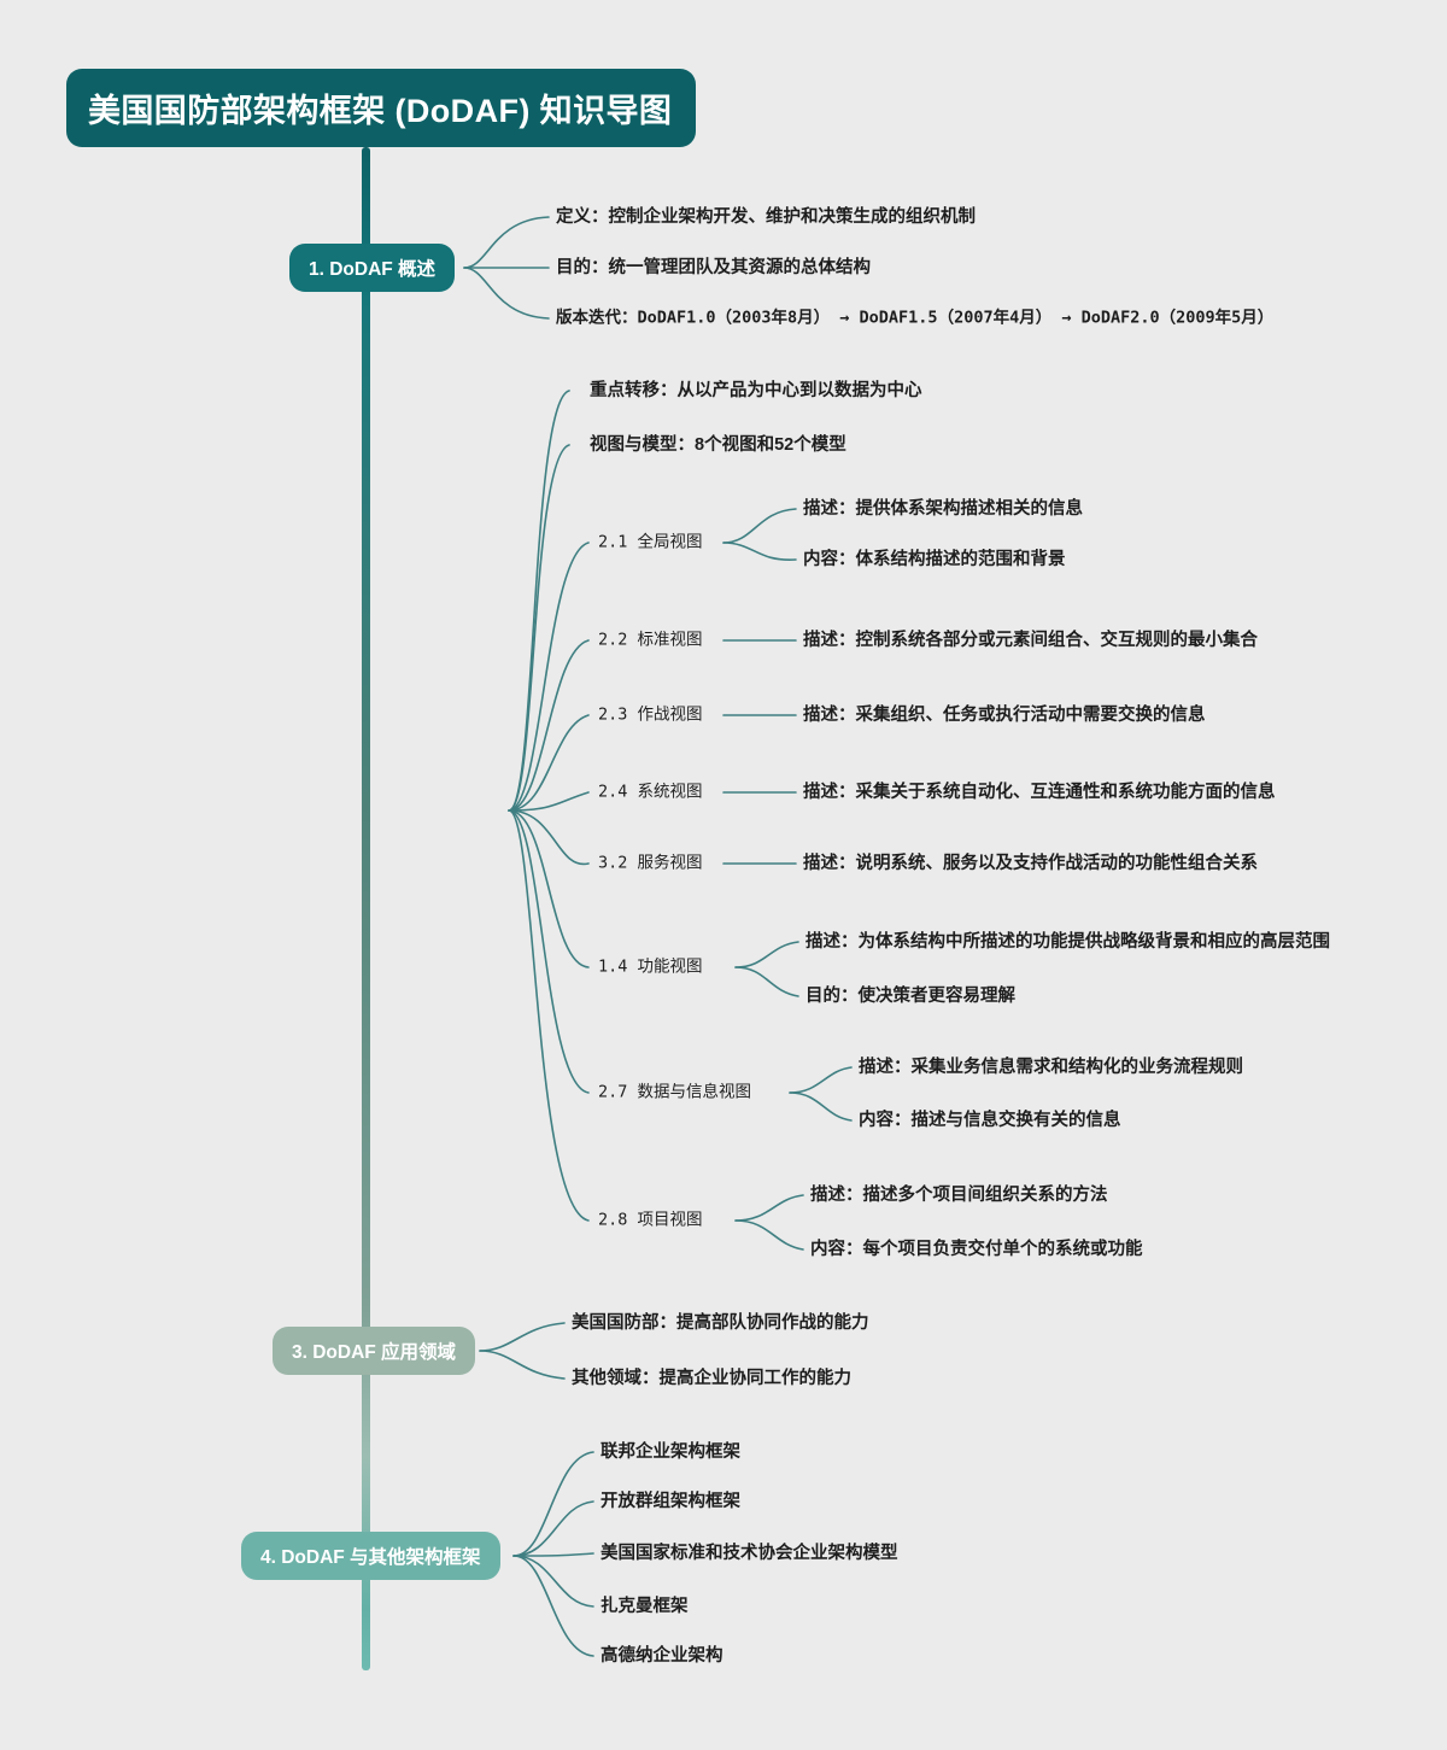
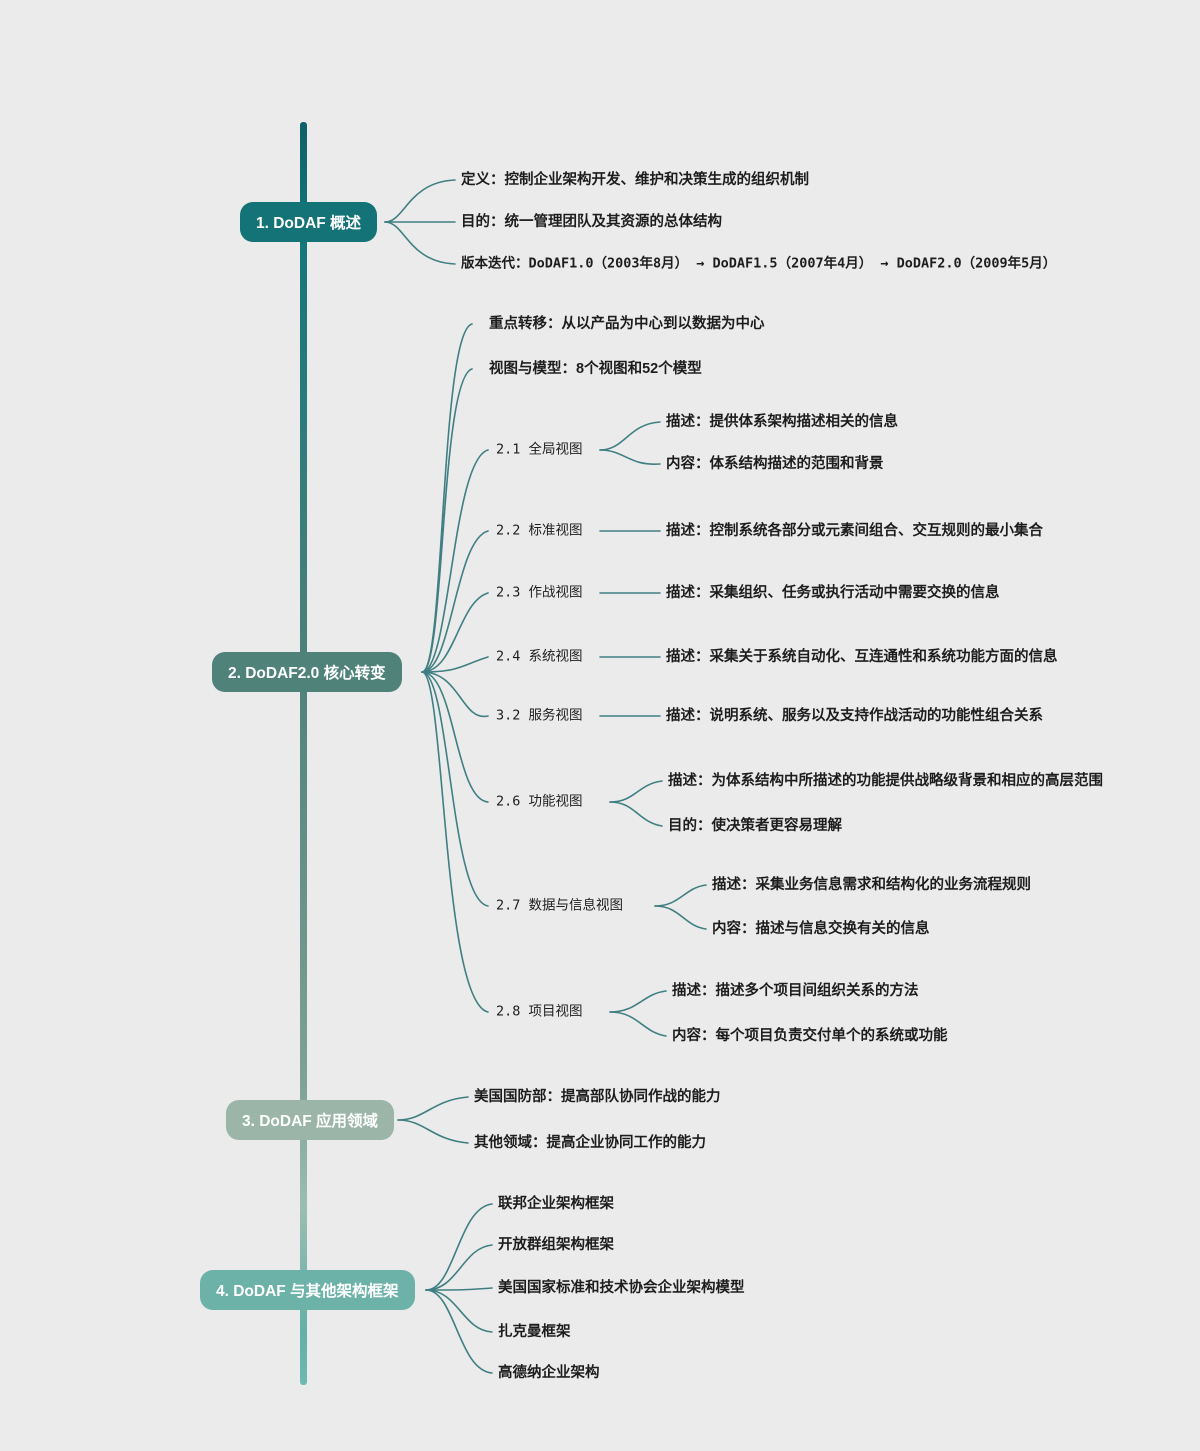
- 美国国防部架构框架 (DoDAF) 知识导图
  1. DoDAF 概述
  定义：控制企业架构开发、维护和决策生成的组织机制
  目的：统一管理团队及其资源的总体结构
  版本迭代：DoDAF1.0（2003年8月） → DoDAF1.5（2007年4月） → DoDAF2.0（2009年5月）
+ 2. DoDAF2.0 核心转变
  重点转移：从以产品为中心到以数据为中心
  视图与模型：8个视图和52个模型
  2.1 全局视图
  描述：提供体系架构描述相关的信息
  内容：体系结构描述的范围和背景
  2.2 标准视图
  描述：控制系统各部分或元素间组合、交互规则的最小集合
  2.3 作战视图
  描述：采集组织、任务或执行活动中需要交换的信息
  2.4 系统视图
  描述：采集关于系统自动化、互连通性和系统功能方面的信息
  3.2 服务视图
  描述：说明系统、服务以及支持作战活动的功能性组合关系
- 1.4 功能视图
+ 2.6 功能视图
  描述：为体系结构中所描述的功能提供战略级背景和相应的高层范围
  目的：使决策者更容易理解
  2.7 数据与信息视图
  描述：采集业务信息需求和结构化的业务流程规则
  内容：描述与信息交换有关的信息
  2.8 项目视图
  描述：描述多个项目间组织关系的方法
  内容：每个项目负责交付单个的系统或功能
  3. DoDAF 应用领域
  美国国防部：提高部队协同作战的能力
  其他领域：提高企业协同工作的能力
  4. DoDAF 与其他架构框架
  联邦企业架构框架
  开放群组架构框架
  美国国家标准和技术协会企业架构模型
  扎克曼框架
  高德纳企业架构
